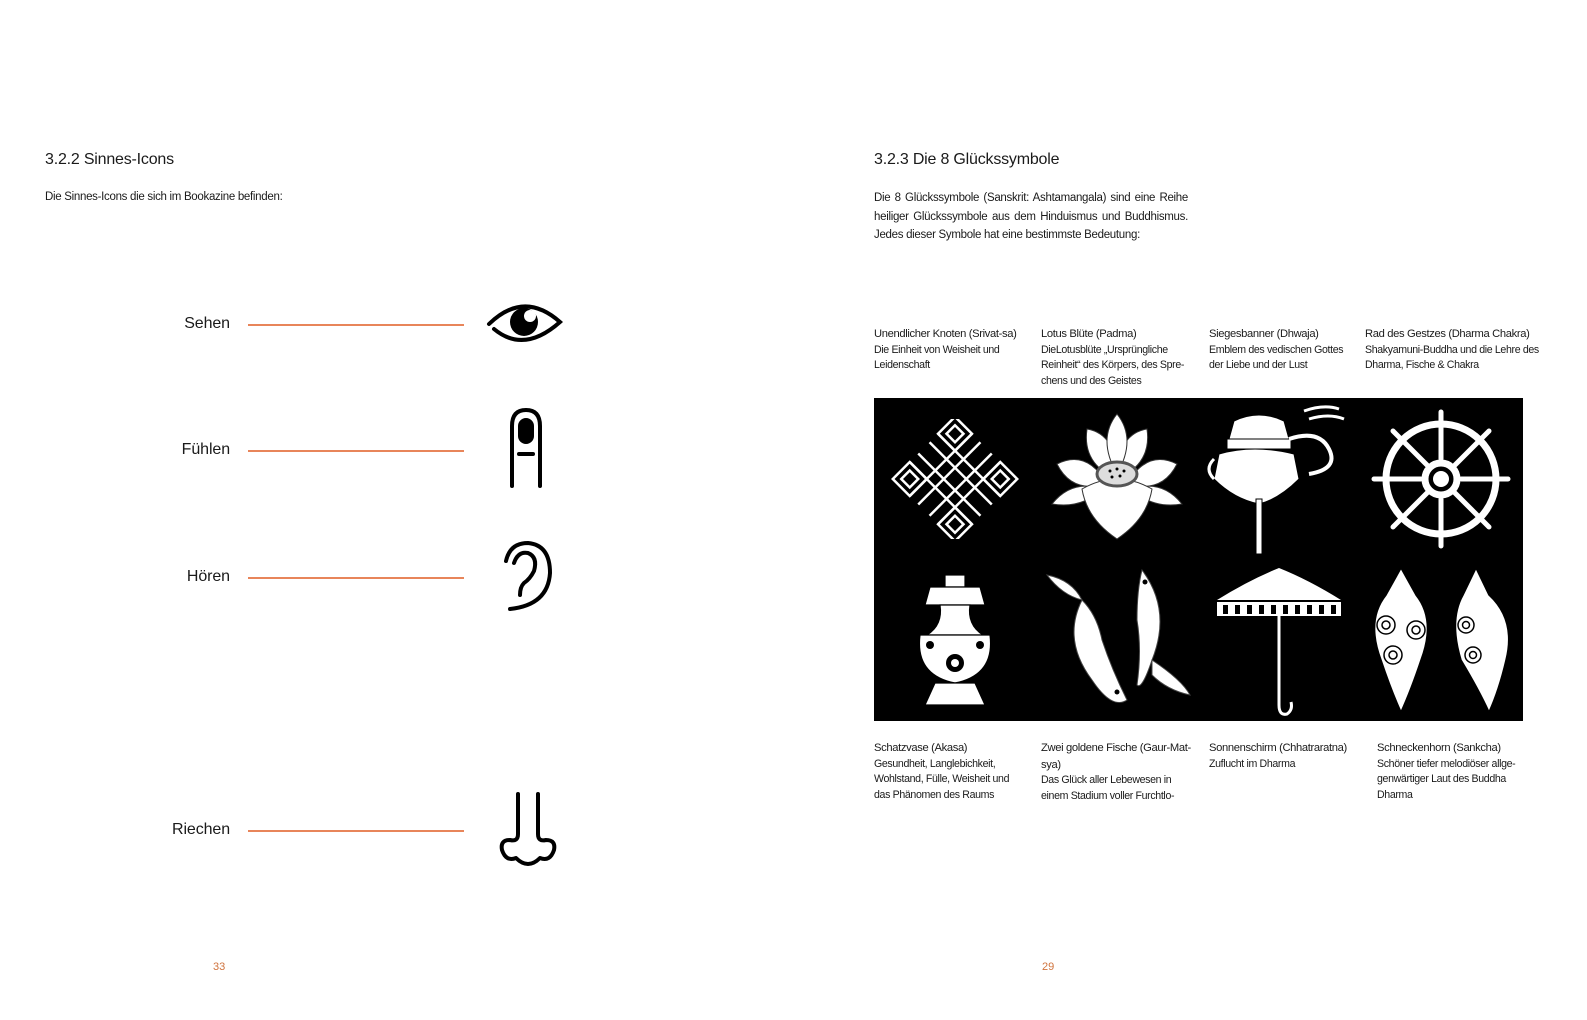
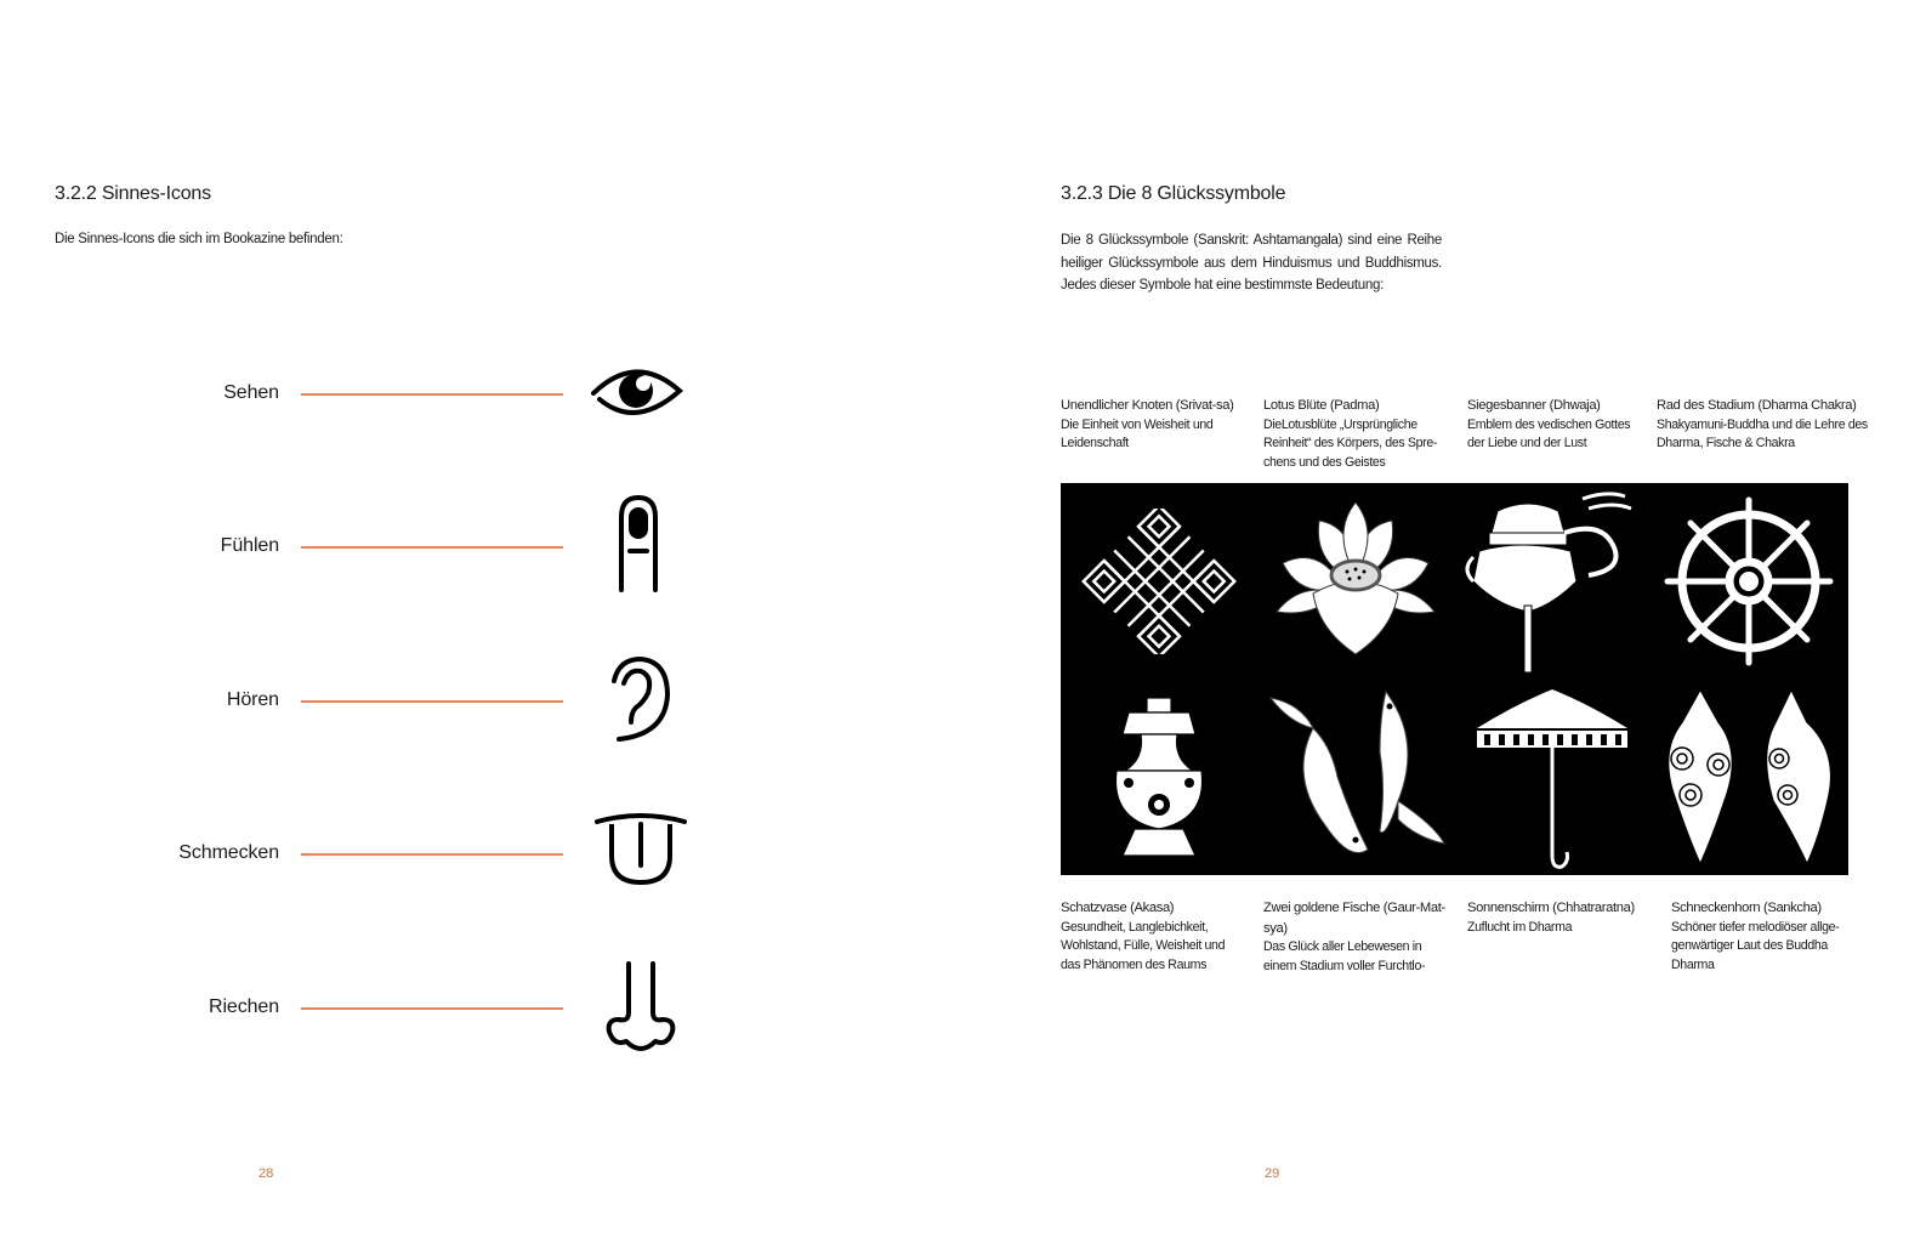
  3.2.2 Sinnes-Icons
  Die Sinnes-Icons die sich im Bookazine befinden:
  Sehen
  Fühlen
  Hören
+ Schmecken
  Riechen
- 33
+ 28
  3.2.3 Die 8 Glückssymbole
  Die 8 Glückssymbole (Sanskrit: Ashtamangala) sind eine Reihe heiliger Glückssymbole aus dem Hinduismus und Buddhismus. Jedes dieser Symbole hat eine bestimmste Bedeutung:
  Unendlicher Knoten (Srivat-sa)
  Die Einheit von Weisheit und Leidenschaft
  Lotus Blüte (Padma)
  DieLotusblüte „Ursprüngliche Reinheit“ des Körpers, des Spre-chens und des Geistes
  Siegesbanner (Dhwaja)
  Emblem des vedischen Gottes der Liebe und der Lust
- Rad des Gestzes (Dharma Chakra)
+ Rad des Stadium (Dharma Chakra)
  Shakyamuni-Buddha und die Lehre des Dharma, Fische & Chakra
  Schatzvase (Akasa)
  Gesundheit, Langlebichkeit, Wohlstand, Fülle, Weisheit und das Phänomen des Raums
  Zwei goldene Fische (Gaur-Mat-sya)
  Das Glück aller Lebewesen in einem Stadium voller Furchtlo-
  Sonnenschirm (Chhatraratna)
  Zuflucht im Dharma
  Schneckenhorn (Sankcha)
  Schöner tiefer melodiöser allge-genwärtiger Laut des Buddha Dharma
  29
